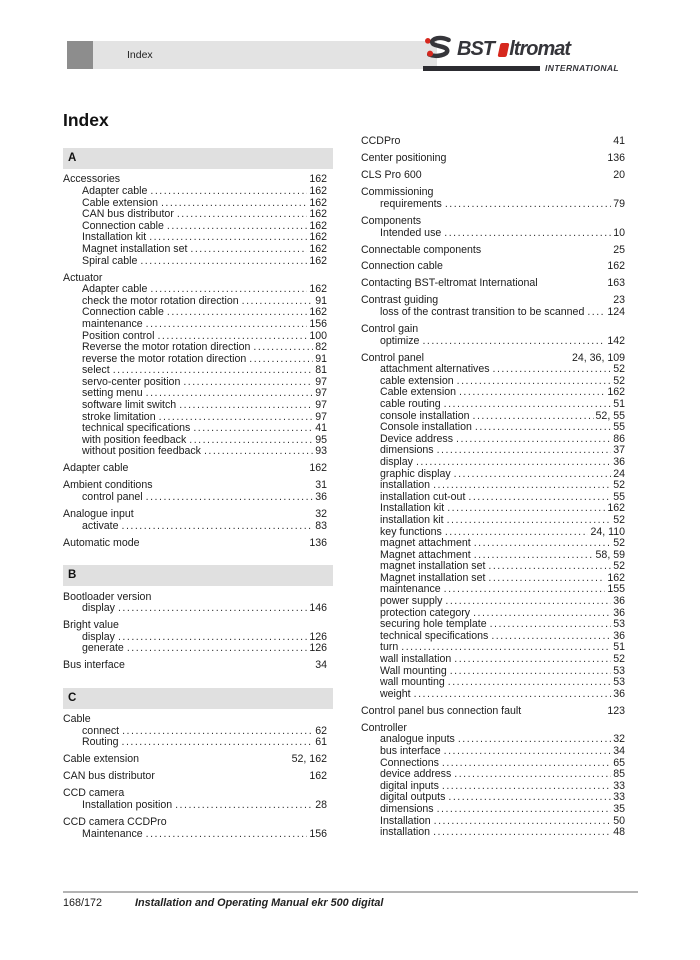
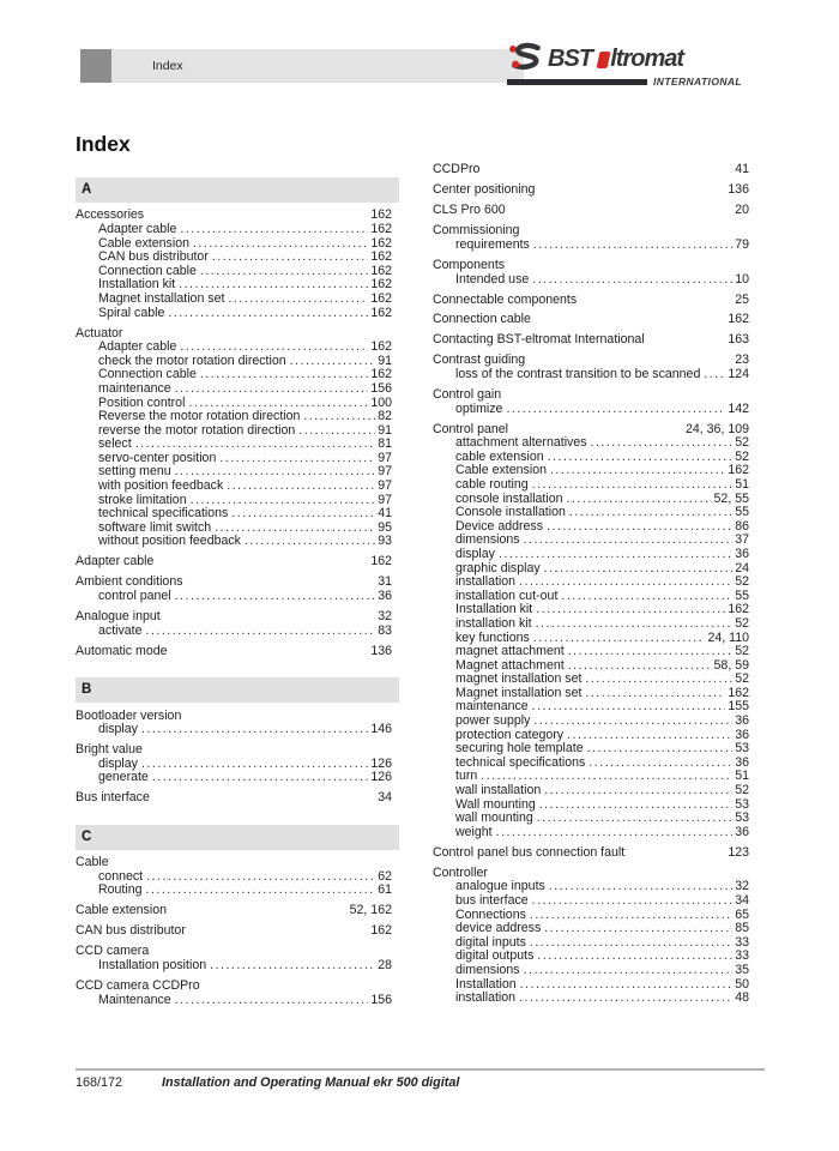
  Index
  BST
  ltromat
  INTERNATIONAL
  Index
  A
  Accessories
  162
  Adapter cable
  162
  Cable extension
  162
  CAN bus distributor
  162
  Connection cable
  162
  Installation kit
  162
  Magnet installation set
  162
  Spiral cable
  162
  Actuator
  Adapter cable
  162
  check the motor rotation direction
  91
  Connection cable
  162
  maintenance
  156
  Position control
  100
  Reverse the motor rotation direction
  82
  reverse the motor rotation direction
  91
  select
  81
  servo-center position
  97
  setting menu
  97
- software limit switch
+ with position feedback
  97
  stroke limitation
  97
  technical specifications
  41
- with position feedback
+ software limit switch
  95
  without position feedback
  93
  Adapter cable
  162
  Ambient conditions
  31
  control panel
  36
  Analogue input
  32
  activate
  83
  Automatic mode
  136
  B
  Bootloader version
  display
  146
  Bright value
  display
  126
  generate
  126
  Bus interface
  34
  C
  Cable
  connect
  62
  Routing
  61
  Cable extension
  52, 162
  CAN bus distributor
  162
  CCD camera
  Installation position
  28
  CCD camera CCDPro
  Maintenance
  156
  CCDPro
  41
  Center positioning
  136
  CLS Pro 600
  20
  Commissioning
  requirements
  79
  Components
  Intended use
  10
  Connectable components
  25
  Connection cable
  162
  Contacting BST-eltromat International
  163
  Contrast guiding
  23
  loss of the contrast transition to be scanned
  124
  Control gain
  optimize
  142
  Control panel
  24, 36, 109
  attachment alternatives
  52
  cable extension
  52
  Cable extension
  162
  cable routing
  51
  console installation
  52, 55
  Console installation
  55
  Device address
  86
  dimensions
  37
  display
  36
  graphic display
  24
  installation
  52
  installation cut-out
  55
  Installation kit
  162
  installation kit
  52
  key functions
  24, 110
  magnet attachment
  52
  Magnet attachment
  58, 59
  magnet installation set
  52
  Magnet installation set
  162
  maintenance
  155
  power supply
  36
  protection category
  36
  securing hole template
  53
  technical specifications
  36
  turn
  51
  wall installation
  52
  Wall mounting
  53
  wall mounting
  53
  weight
  36
  Control panel bus connection fault
  123
  Controller
  analogue inputs
  32
  bus interface
  34
  Connections
  65
  device address
  85
  digital inputs
  33
  digital outputs
  33
  dimensions
  35
  Installation
  50
  installation
  48
  168/172
  Installation and Operating Manual ekr 500 digital
